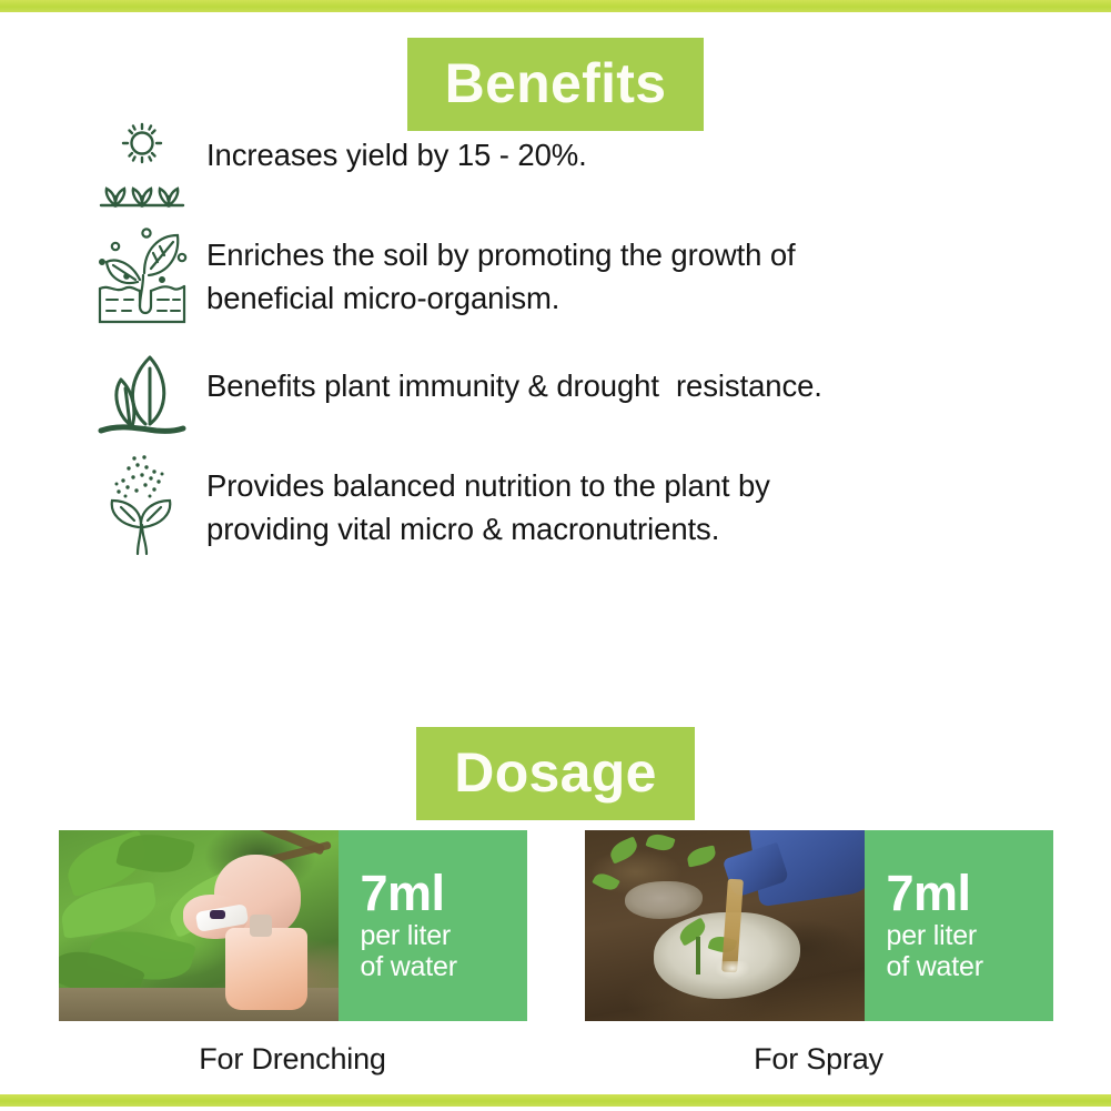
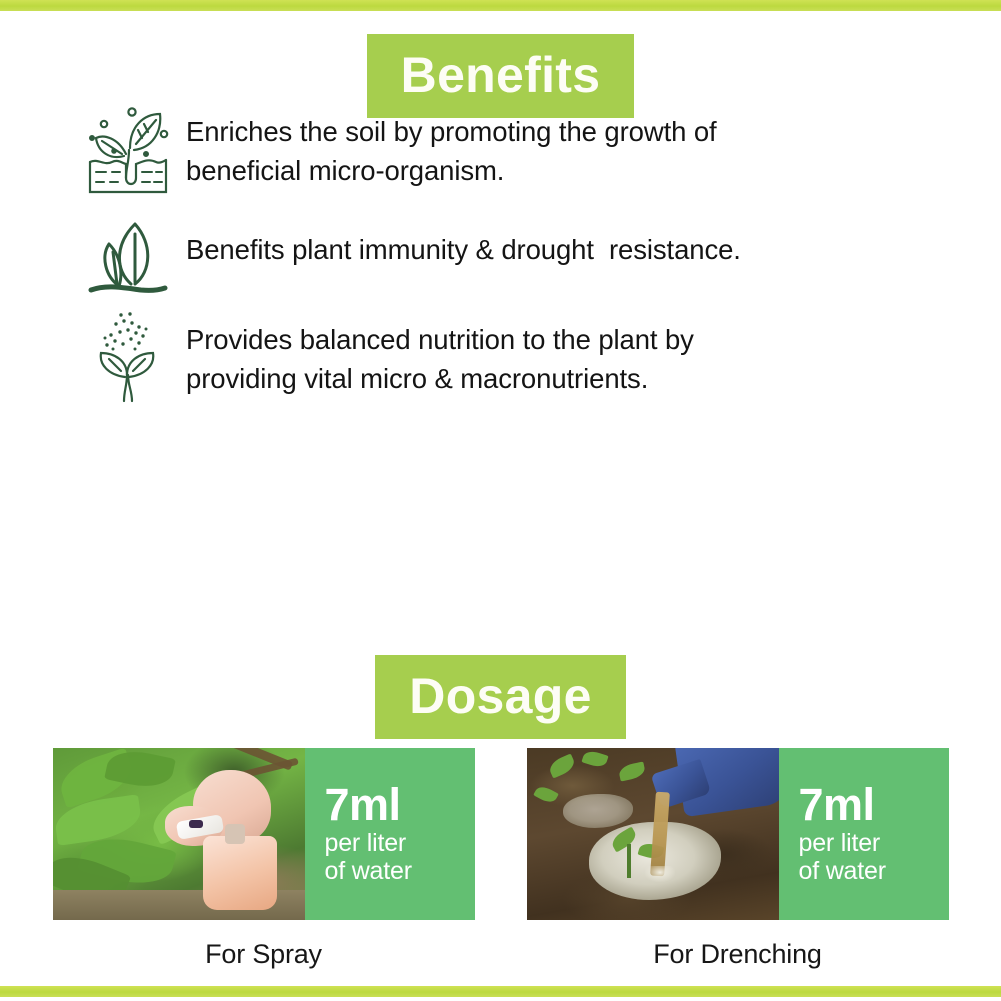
  Benefits
- Increases yield by 15 - 20%.
  Enriches the soil by promoting the growth of
  beneficial micro-organism.
  Benefits plant immunity & drought resistance.
  Provides balanced nutrition to the plant by
  providing vital micro & macronutrients.
  Dosage
  7ml
  per liter
  of water
- For Drenching
+ For Spray
  7ml
  per liter
  of water
- For Spray
+ For Drenching
